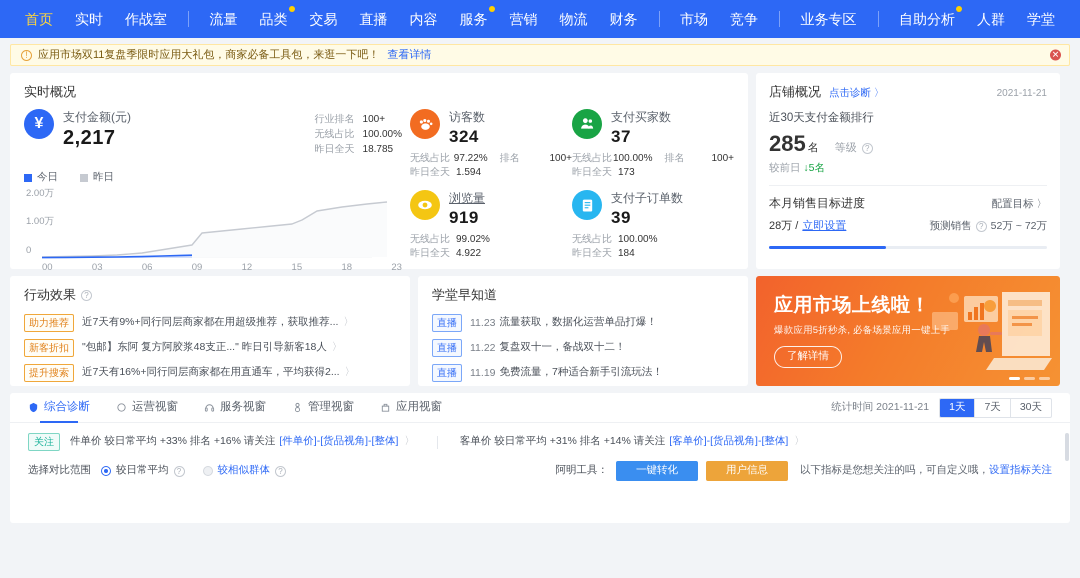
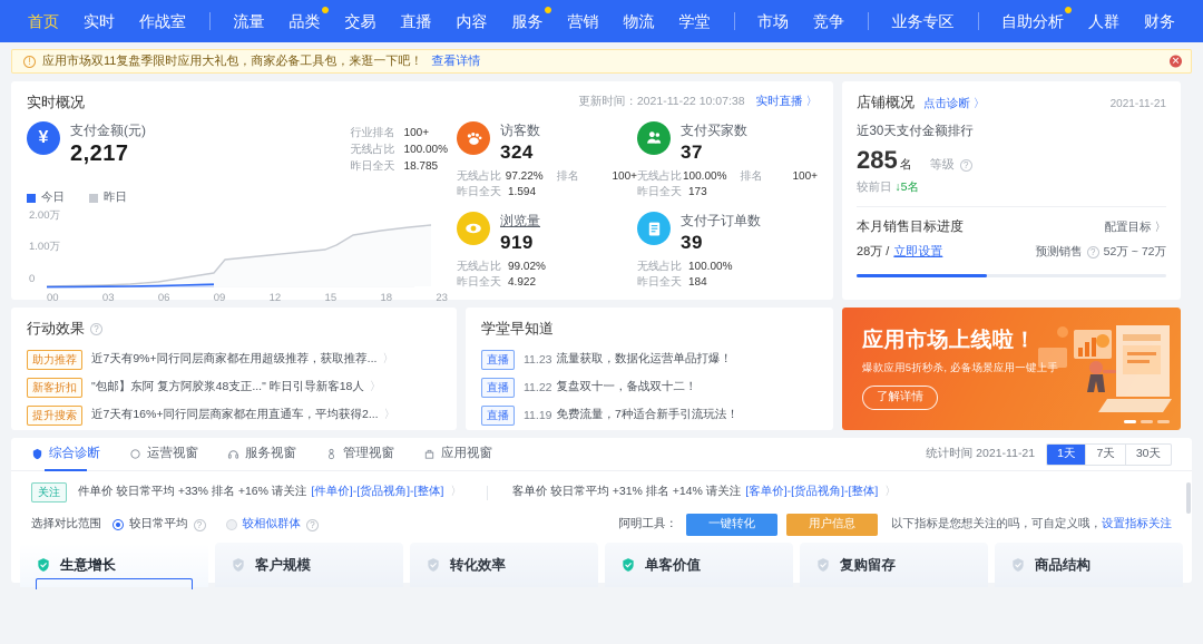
  首页
  实时
  作战室
  流量
  品类
  交易
  直播
  内容
  服务
  营销
  物流
- 财务
+ 学堂
  市场
  竞争
  业务专区
  自助分析
  人群
- 学堂
+ 财务
  !
  应用市场双11复盘季限时应用大礼包，商家必备工具包，来逛一下吧！
  查看详情
  ✕
  实时概况
+ 更新时间：2021-11-22 10:07:38
+ 实时直播 〉
  ¥
  支付金额(元)
  2,217
  行业排名
  100+
  无线占比
  100.00%
  昨日全天
  18.785
  今日
  昨日
  2.00万
  1.00万
  0
  00
  03
  06
  09
  12
  15
  18
  23
  访客数
  324
  无线占比
  97.22%
  排名
  100+
  昨日全天
  1.594
  支付买家数
  37
  无线占比
  100.00%
  排名
  100+
  昨日全天
  173
  浏览量
  919
  无线占比
  99.02%
  昨日全天
  4.922
  支付子订单数
  39
  无线占比
  100.00%
  昨日全天
  184
  店铺概况
  点击诊断 〉
  2021-11-21
  近30天支付金额排行
  285
  名
  等级
  ?
  较前日 ↓5名
  本月销售目标进度
  配置目标 〉
  28万 /
  立即设置
  预测销售 ? 52万 ~ 72万
  行动效果
  ?
  助力推荐
  近7天有9%+同行同层商家都在用超级推荐，获取推荐...
  〉
  新客折扣
  "包邮】东阿 复方阿胶浆48支正..." 昨日引导新客18人
  〉
  提升搜索
  近7天有16%+同行同层商家都在用直通车，平均获得2...
  〉
  学堂早知道
  直播
  11.23
  流量获取，数据化运营单品打爆！
  直播
  11.22
  复盘双十一，备战双十二！
  直播
  11.19
  免费流量，7种适合新手引流玩法！
  应用市场上线啦！
  爆款应用5折秒杀, 必备场景应用一键上手
  了解详情
  综合诊断
  运营视窗
  服务视窗
  管理视窗
  应用视窗
  统计时间 2021-11-21
  1天
  7天
  30天
  关注
  件单价 较日常平均 +33% 排名 +16% 请关注
  [件单价]-[货品视角]-[整体]
  〉
  客单价 较日常平均 +31% 排名 +14% 请关注
  [客单价]-[货品视角]-[整体]
  〉
  选择对比范围
  较日常平均
  ?
  较相似群体
  ?
  阿明工具：
  一键转化
  用户信息
  以下指标是您想关注的吗，可自定义哦，设置指标关注
+ 生意增长
+ 客户规模
+ 转化效率
+ 单客价值
+ 复购留存
+ 商品结构
